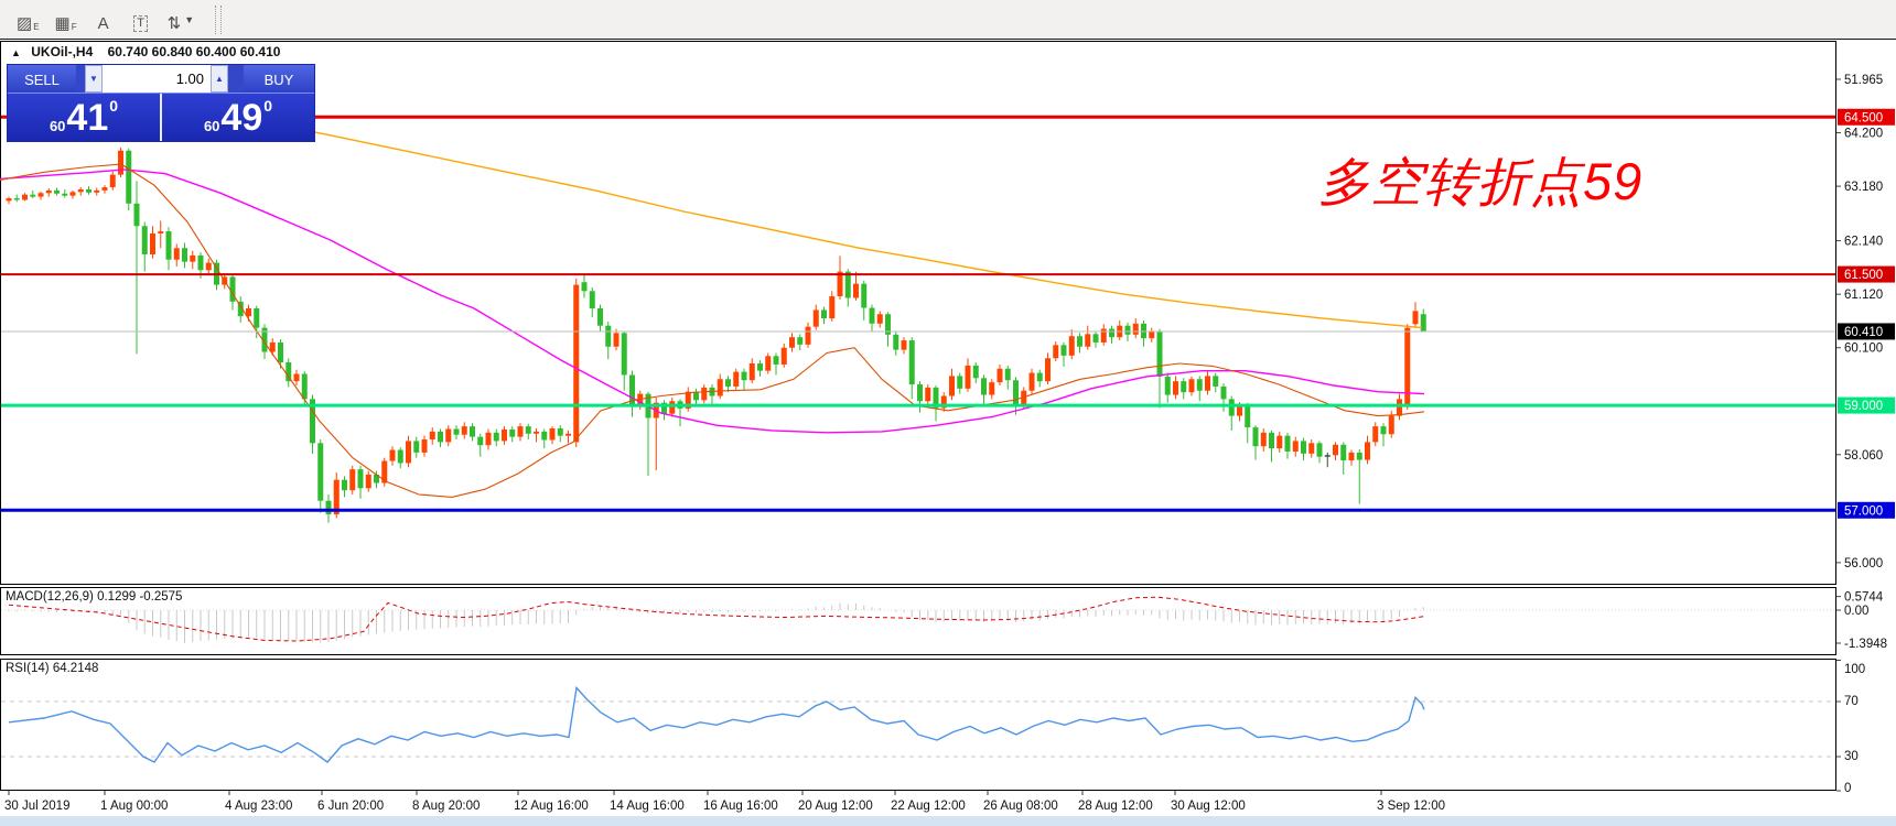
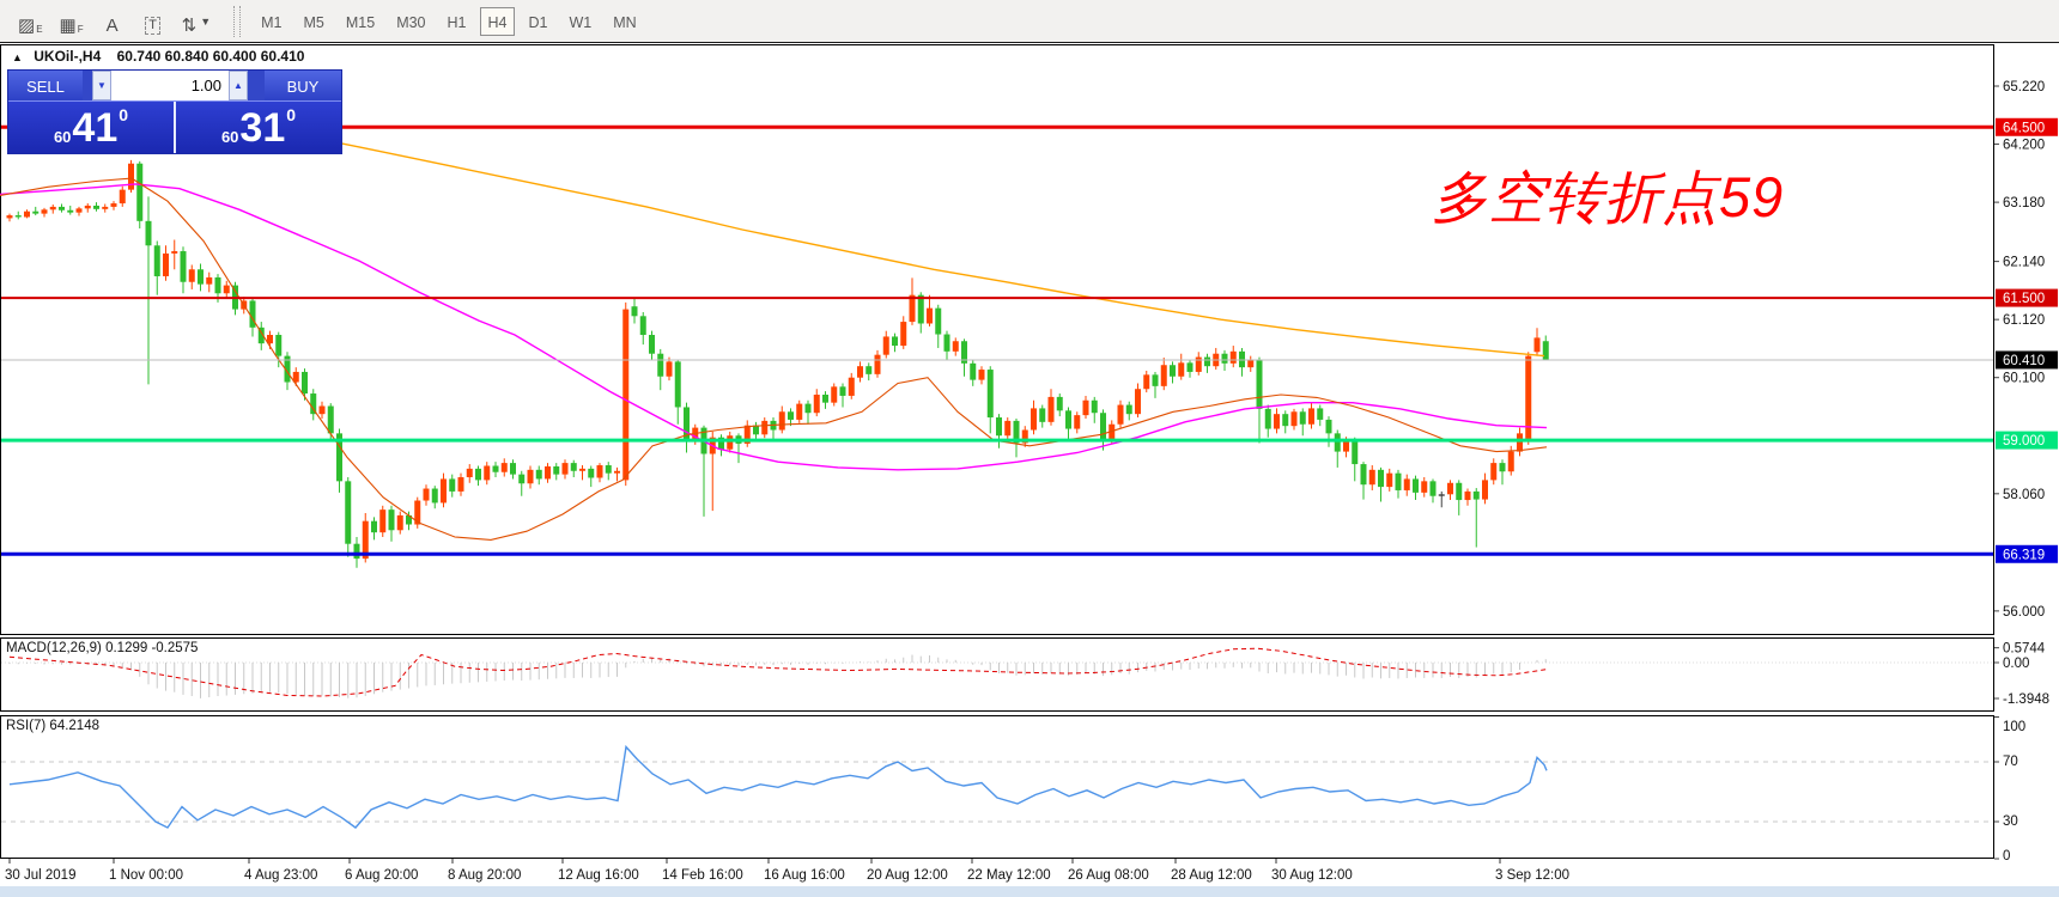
  64.500
  61.500
  60.410
  59.000
- 57.000
+ 66.319
- 51.965
+ 65.220
  64.200
  63.180
  62.140
  61.120
  60.100
  58.060
  56.000
  0.5744
  0.00
  -1.3948
  100
  70
  30
  0
  30 Jul 2019
- 1 Aug 00:00
+ 1 Nov 00:00
  4 Aug 23:00
- 6 Jun 20:00
+ 6 Aug 20:00
  8 Aug 20:00
  12 Aug 16:00
- 14 Aug 16:00
+ 14 Feb 16:00
  16 Aug 16:00
  20 Aug 12:00
- 22 Aug 12:00
+ 22 May 12:00
  26 Aug 08:00
  28 Aug 12:00
  30 Aug 12:00
  3 Sep 12:00
  ▨
  E
  ▦
  F
  A
  T
  ⇅
  ▼
+ M1
+ M5
+ M15
+ M30
+ H1
+ H4
+ D1
+ W1
+ MN
  ▲ UKOil-,H4 60.740 60.840 60.400 60.410
  SELL
  ▼
  1.00
  ▲
  BUY
  60
  41
  0
  60
- 49
+ 31
  0
  MACD(12,26,9) 0.1299 -0.2575
- RSI(14) 64.2148
+ RSI(7) 64.2148
  多空转折点59
